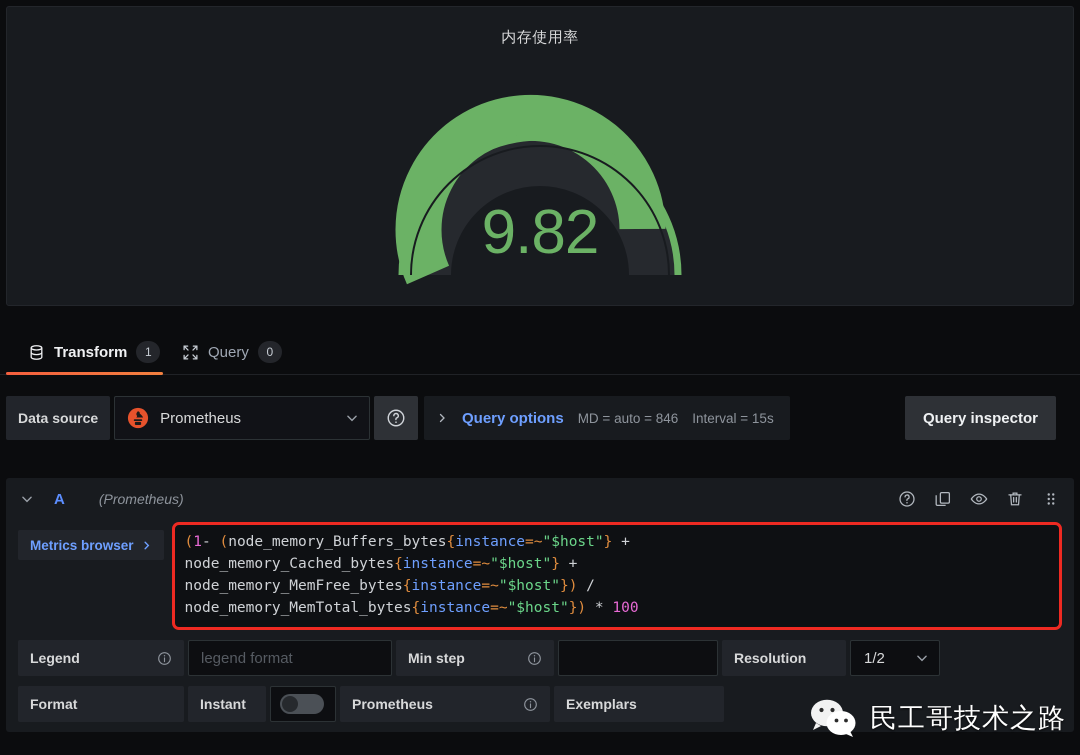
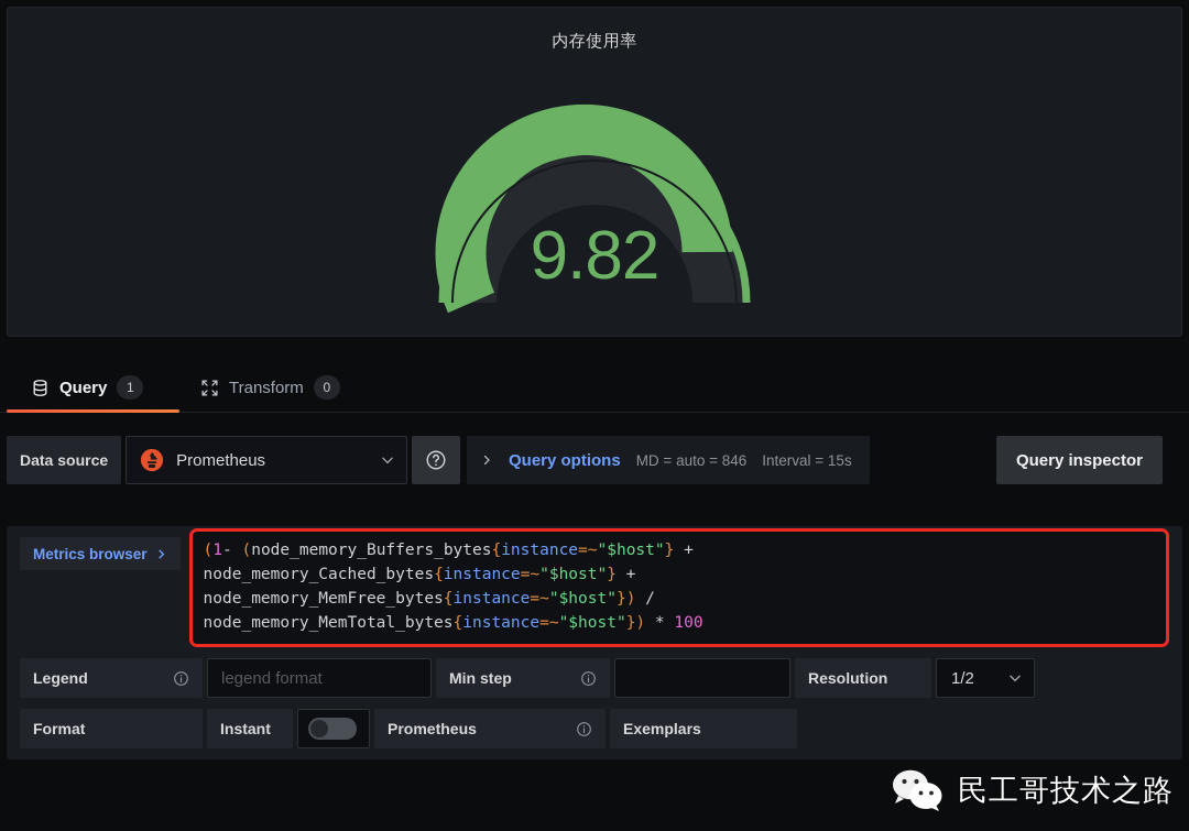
  内存使用率
  9.82
- Transform
+ Query
  1
- Query
+ Transform
  0
  Data source
  Prometheus
  Query options
  MD = auto = 846
  Interval = 15s
  Query inspector
- A
- (Prometheus)
  Metrics browser
  (1- (node_memory_Buffers_bytes{instance=~"$host"} +
  node_memory_Cached_bytes{instance=~"$host"} +
  node_memory_MemFree_bytes{instance=~"$host"}) /
  node_memory_MemTotal_bytes{instance=~"$host"}) * 100
  Legend
  legend format
  Min step
  Resolution
  1/2
  Format
  Instant
  Prometheus
  Exemplars
  民工哥技术之路
